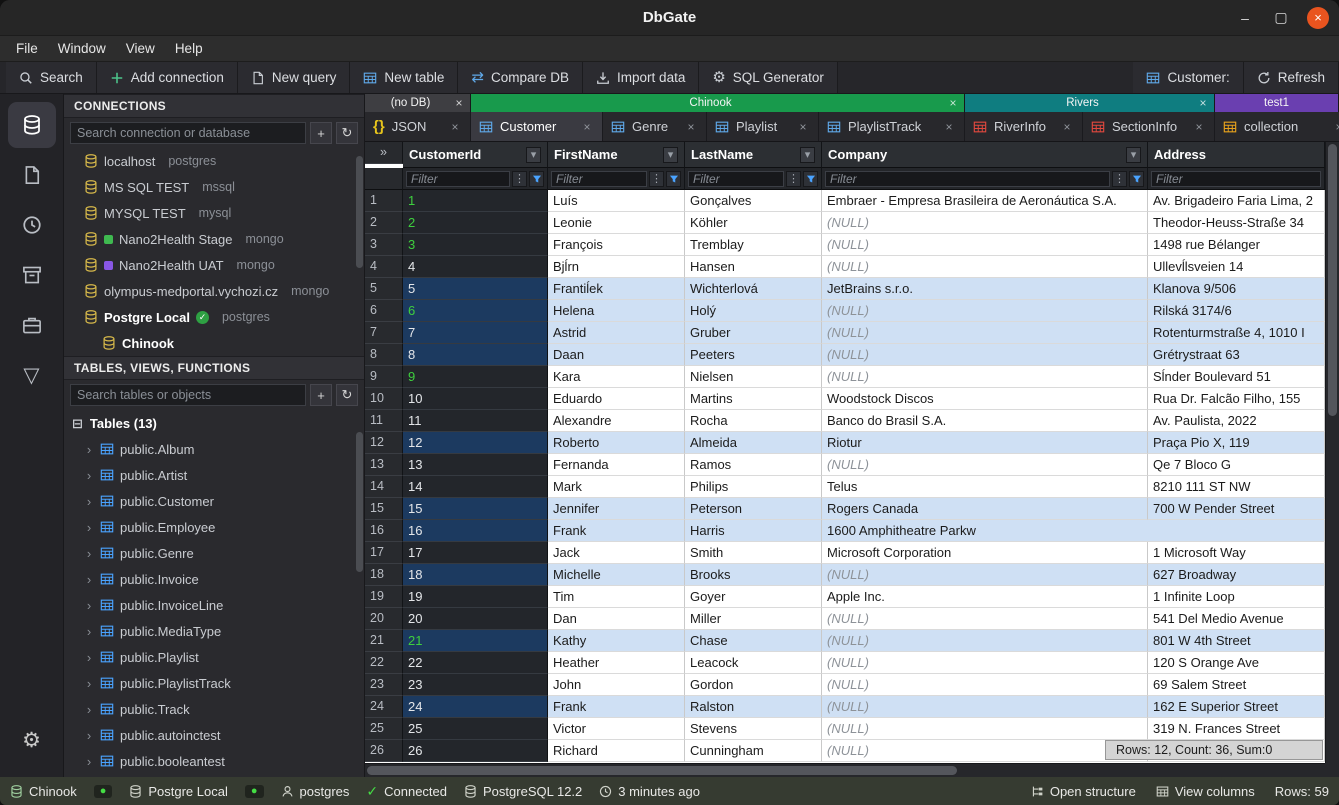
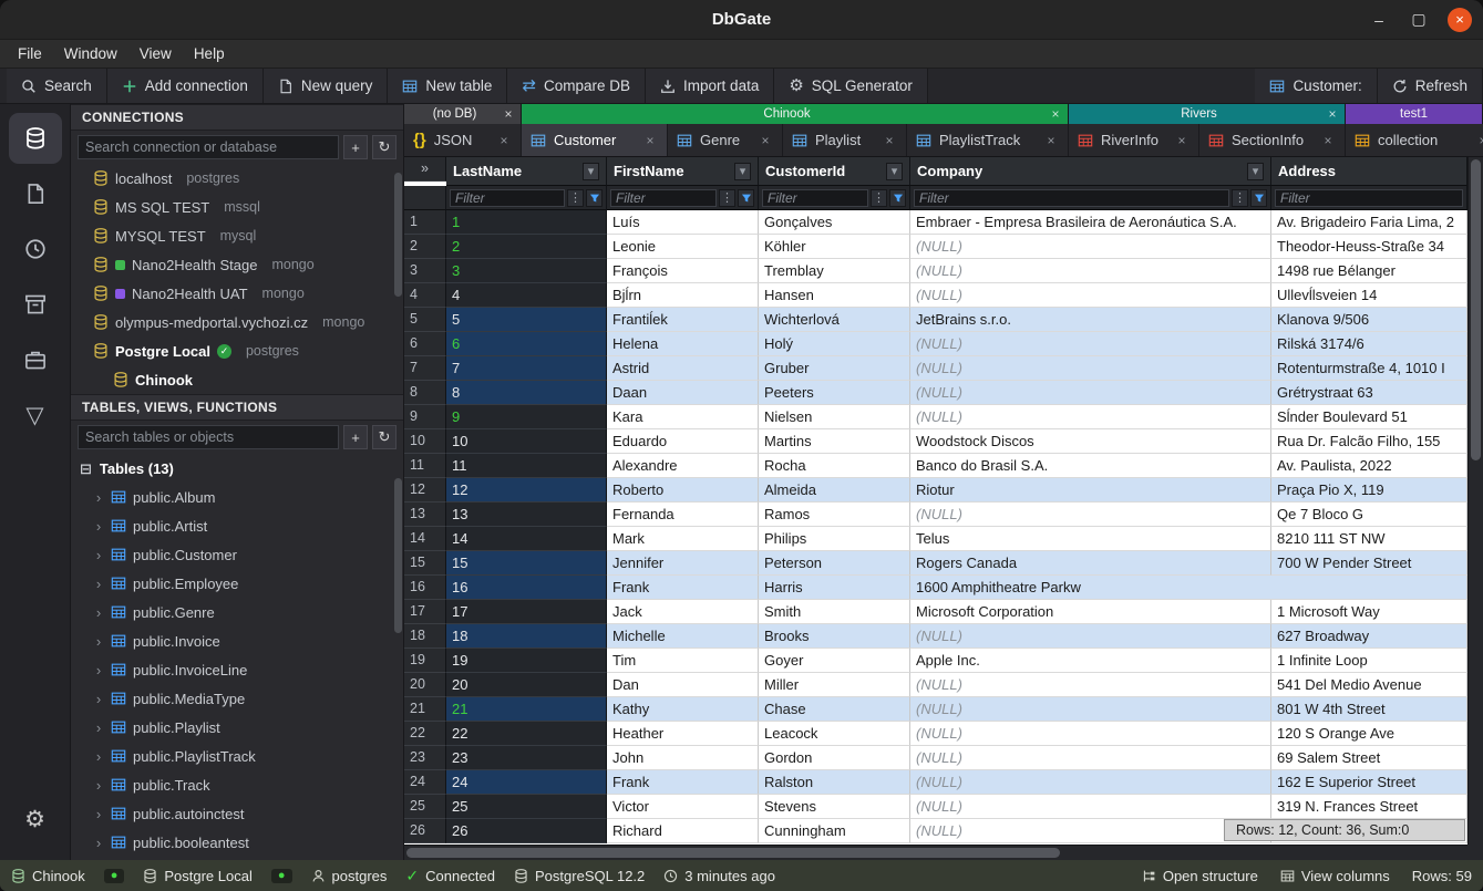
  DbGate
  –
  ▢
  ×
  File
  Window
  View
  Help
  Search
  Add connection
  New query
  New table
  ⇄
  Compare DB
  Import data
  ⚙
  SQL Generator
  Customer:
  Refresh
  ▽
  ⚙
  CONNECTIONS
  Search connection or database
  +
  ↻
  localhost
  postgres
  MS SQL TEST
  mssql
  MYSQL TEST
  mysql
  Nano2Health Stage
  mongo
  Nano2Health UAT
  mongo
  olympus-medportal.vychozi.cz
  mongo
  Postgre Local
  ✓
  postgres
  Chinook
  TABLES, VIEWS, FUNCTIONS
  Search tables or objects
  +
  ↻
  ⊟
  Tables (13)
  ›
  public.Album
  ›
  public.Artist
  ›
  public.Customer
  ›
  public.Employee
  ›
  public.Genre
  ›
  public.Invoice
  ›
  public.InvoiceLine
  ›
  public.MediaType
  ›
  public.Playlist
  ›
  public.PlaylistTrack
  ›
  public.Track
  ›
  public.autoinctest
  ›
  public.booleantest
  (no DB)
  ×
  Chinook
  ×
  Rivers
  ×
  test1
  {}
  JSON
  ×
  Customer
  ×
  Genre
  ×
  Playlist
  ×
  PlaylistTrack
  ×
  RiverInfo
  ×
  SectionInfo
  ×
  collection
  »
- CustomerId
+ LastName
  ▾
  FirstName
  ▾
- LastName
+ CustomerId
  ▾
  Company
  ▾
  Address
  Filter
  ⋮
  Filter
  ⋮
  Filter
  ⋮
  Filter
  ⋮
  Filter
  1
  1
  Luís
  Gonçalves
  Embraer - Empresa Brasileira de Aeronáutica S.A.
  Av. Brigadeiro Faria Lima, 2
  2
  2
  Leonie
  Köhler
  (NULL)
  Theodor-Heuss-Straße 34
  3
  3
  François
  Tremblay
  (NULL)
  1498 rue Bélanger
  4
  4
  Bjĺrn
  Hansen
  (NULL)
  Ullevĺlsveien 14
  5
  5
  Frantiĺek
  Wichterlová
  JetBrains s.r.o.
  Klanova 9/506
  6
  6
  Helena
  Holý
  (NULL)
  Rilská 3174/6
  7
  7
  Astrid
  Gruber
  (NULL)
  Rotenturmstraße 4, 1010 I
  8
  8
  Daan
  Peeters
  (NULL)
  Grétrystraat 63
  9
  9
  Kara
  Nielsen
  (NULL)
  Sĺnder Boulevard 51
  10
  10
  Eduardo
  Martins
  Woodstock Discos
  Rua Dr. Falcão Filho, 155
  11
  11
  Alexandre
  Rocha
  Banco do Brasil S.A.
  Av. Paulista, 2022
  12
  12
  Roberto
  Almeida
  Riotur
  Praça Pio X, 119
  13
  13
  Fernanda
  Ramos
  (NULL)
  Qe 7 Bloco G
  14
  14
  Mark
  Philips
  Telus
  8210 111 ST NW
  15
  15
  Jennifer
  Peterson
  Rogers Canada
  700 W Pender Street
  16
  16
  Frank
  Harris
  1600 Amphitheatre Parkw
  17
  17
  Jack
  Smith
  Microsoft Corporation
  1 Microsoft Way
  18
  18
  Michelle
  Brooks
  (NULL)
  627 Broadway
  19
  19
  Tim
  Goyer
  Apple Inc.
  1 Infinite Loop
  20
  20
  Dan
  Miller
  (NULL)
  541 Del Medio Avenue
  21
  21
  Kathy
  Chase
  (NULL)
  801 W 4th Street
  22
  22
  Heather
  Leacock
  (NULL)
  120 S Orange Ave
  23
  23
  John
  Gordon
  (NULL)
  69 Salem Street
  24
  24
  Frank
  Ralston
  (NULL)
  162 E Superior Street
  25
  25
  Victor
  Stevens
  (NULL)
  319 N. Frances Street
  26
  26
  Richard
  Cunningham
  (NULL)
  Rows: 12, Count: 36, Sum:0
  Chinook
  ●
  Postgre Local
  ●
  postgres
  ✓
  Connected
  PostgreSQL 12.2
  3 minutes ago
  Open structure
  View columns
  Rows: 59
